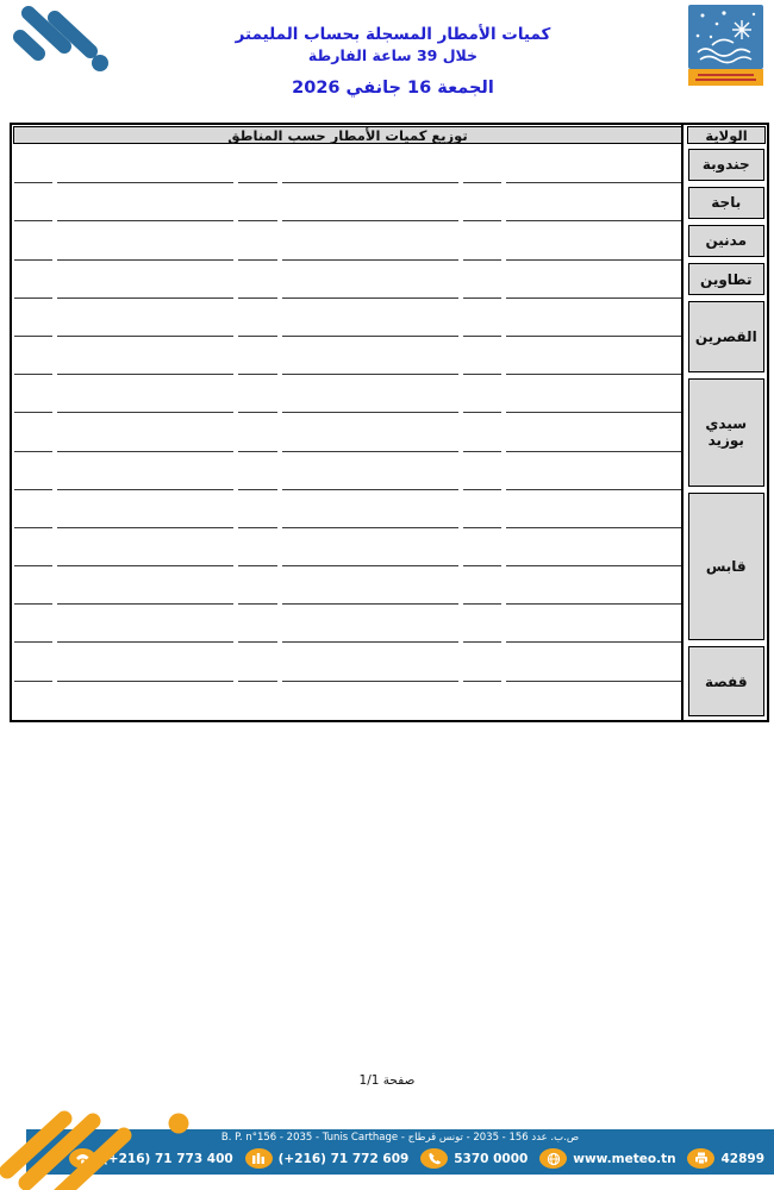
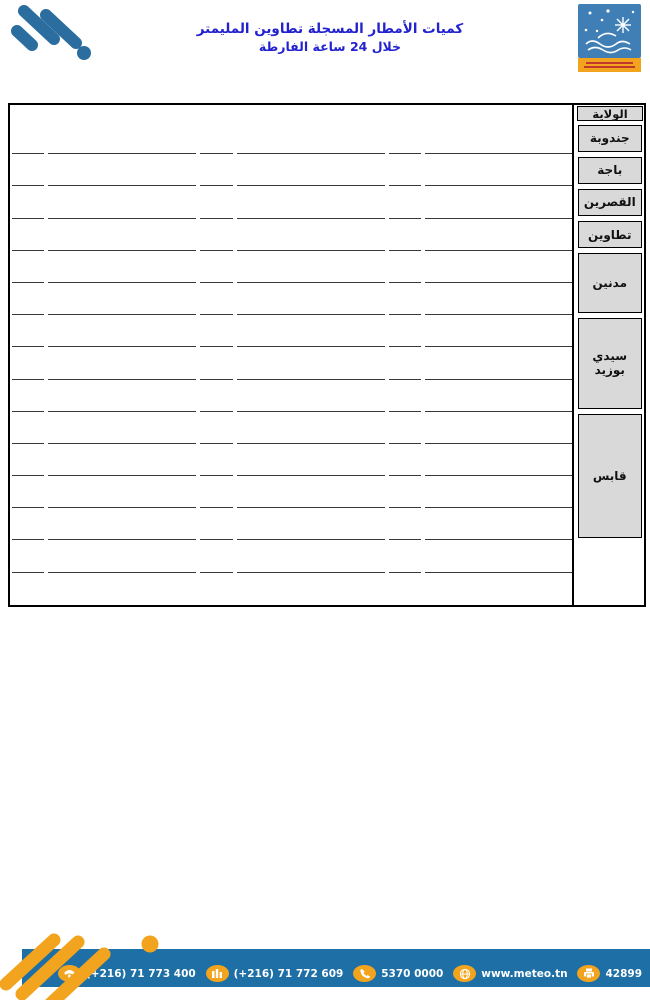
- كميات الأمطار المسجلة بحساب المليمتر
+ كميات الأمطار المسجلة تطاوين المليمتر
- خلال 39 ساعة الفارطة
+ خلال 24 ساعة الفارطة
- الجمعة 16 جانفي 2026
- توزيع كميات الأمطار حسب المناطق
  الولاية
  جندوبة
  باجة
- مدنين
+ القصرين
  تطاوين
- القصرين
+ مدنين
  سيدي بوزيد
  قابس
- قفصة
- صفحة 1/1
- B. P. n°156 - 2035 - Tunis Carthage - ص.ب. عدد 156 - 2035 - تونس قرطاج
  +216) 71 773 400
  (+216) 71 772 609
  5370 0000
  www.meteo.tn
  42899
